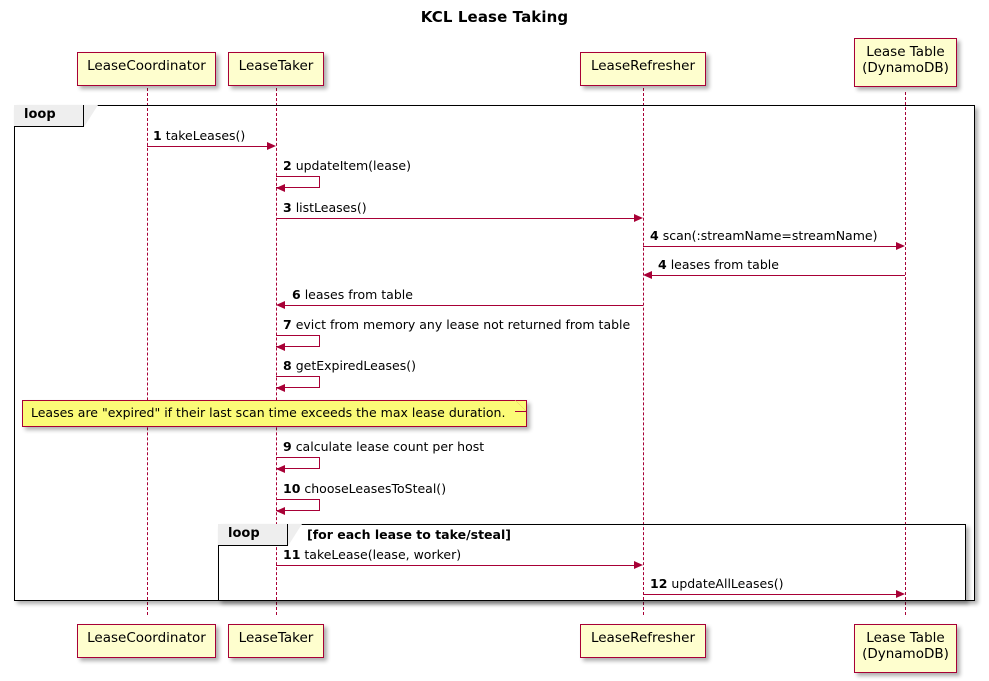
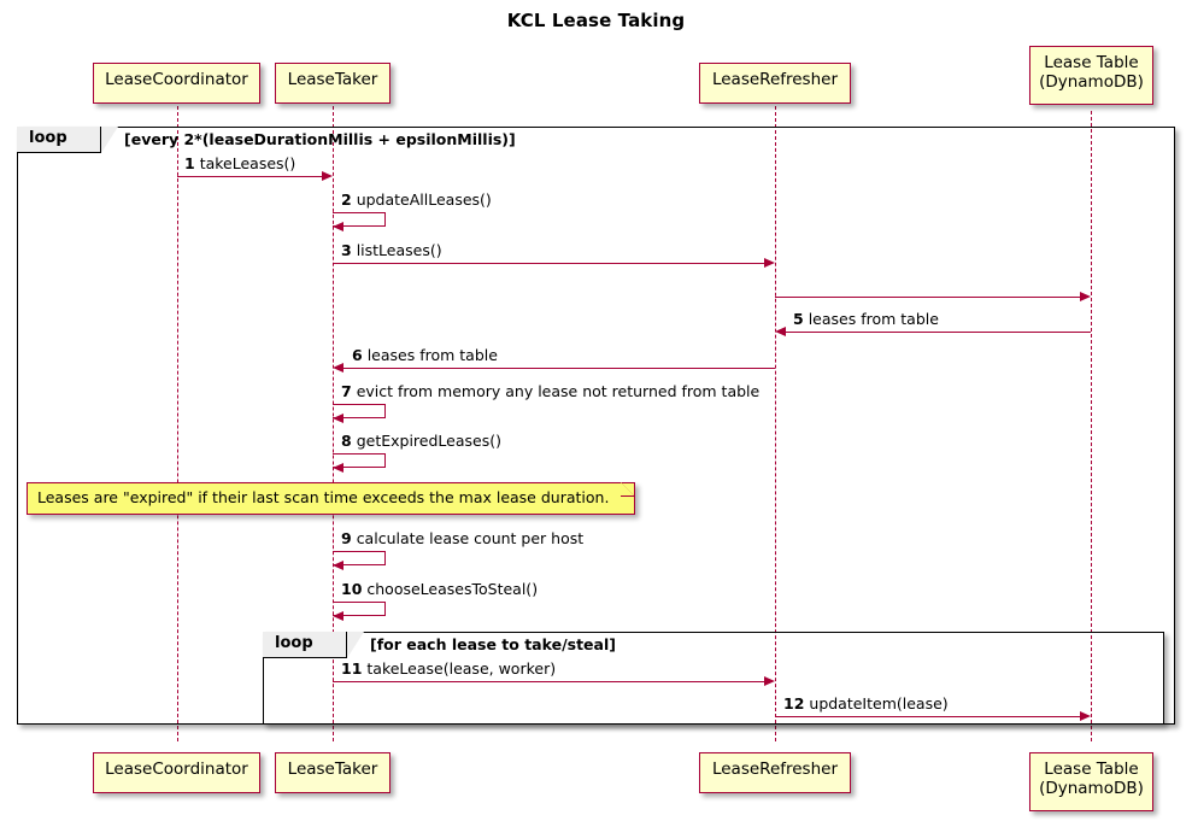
  KCL Lease Taking
  LeaseCoordinator
  LeaseTaker
  LeaseRefresher
  Lease Table
  (DynamoDB)
  loop
+ [every 2*(leaseDurationMillis + epsilonMillis)]
  1 takeLeases()
- 2 updateItem(lease)
+ 2 updateAllLeases()
  3 listLeases()
- 4 scan(:streamName=streamName)
- 4 leases from table
+ 5 leases from table
  6 leases from table
  7 evict from memory any lease not returned from table
  8 getExpiredLeases()
  Leases are "expired" if their last scan time exceeds the max lease duration.
  9 calculate lease count per host
  10 chooseLeasesToSteal()
  loop
  [for each lease to take/steal]
  11 takeLease(lease, worker)
- 12 updateAllLeases()
+ 12 updateItem(lease)
  LeaseCoordinator
  LeaseTaker
  LeaseRefresher
  Lease Table
  (DynamoDB)
